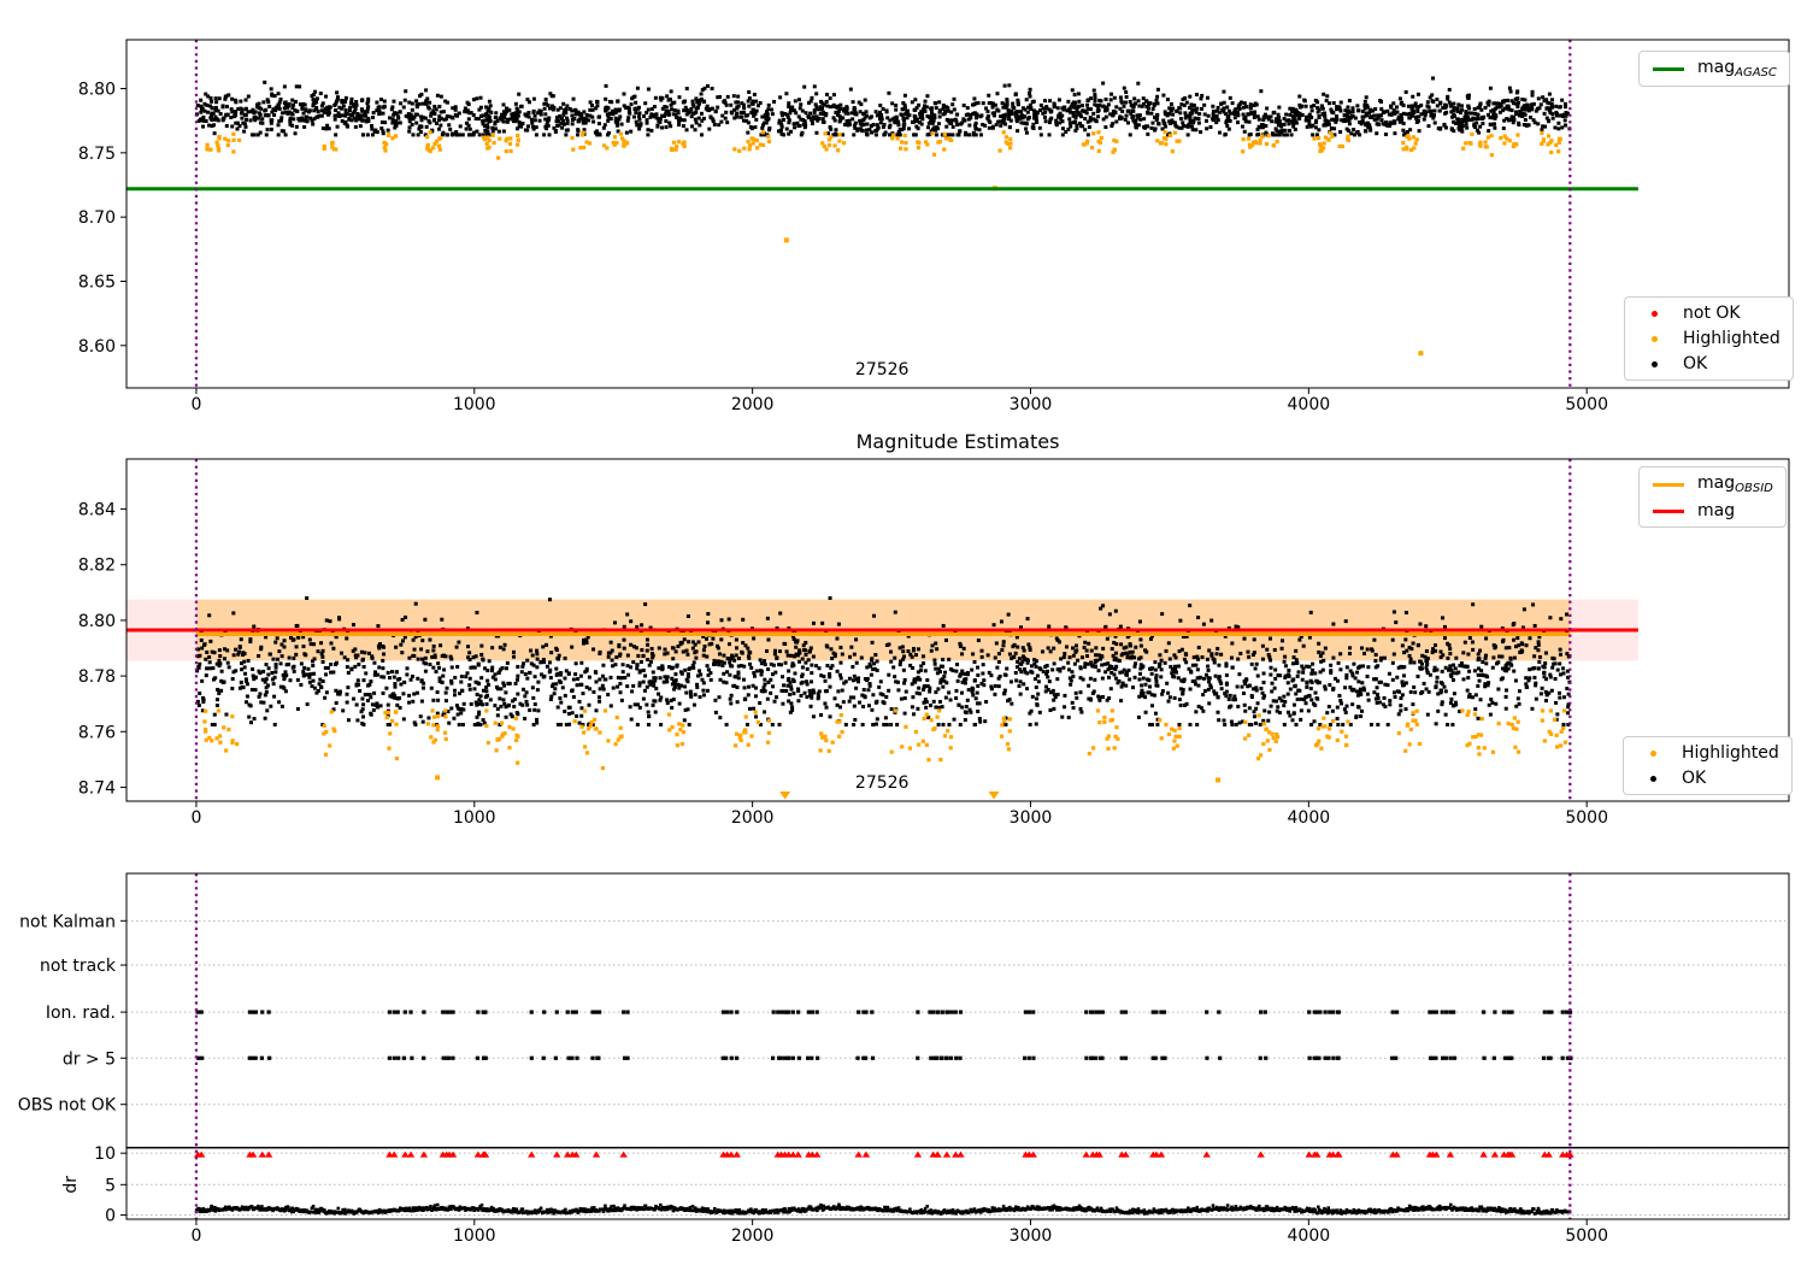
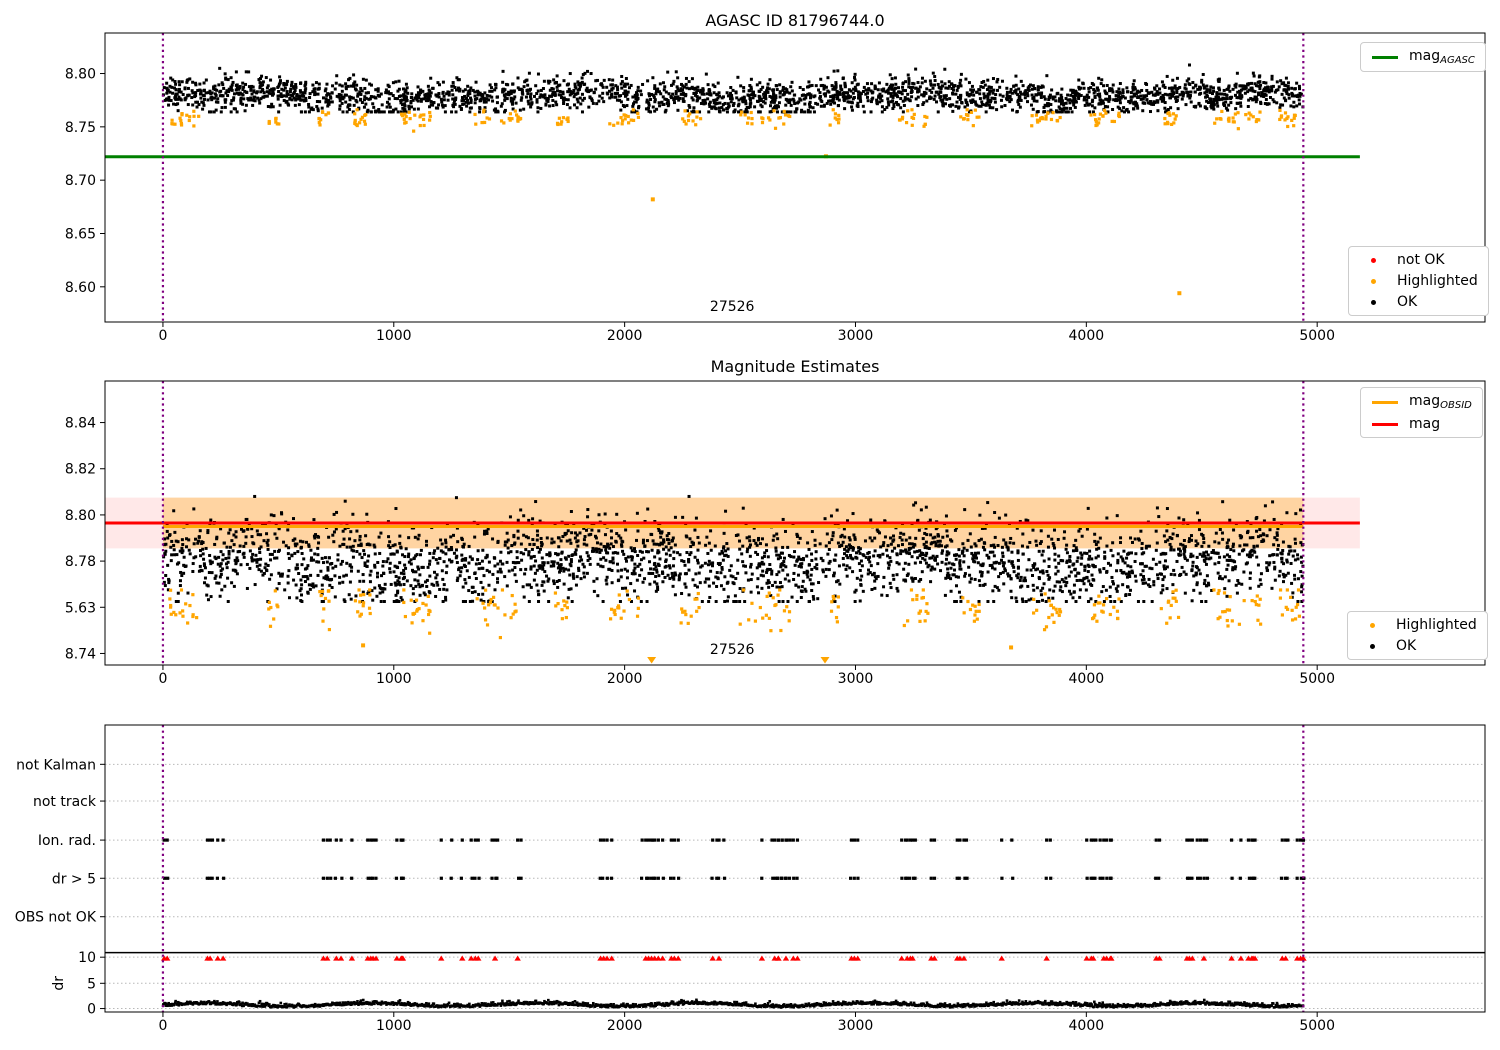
  8.60
  8.65
  8.70
  8.75
  8.80
  0
  1000
  2000
  3000
  4000
  5000
  27526
  8.74
- 8.76
+ 5.63
  8.78
  8.80
  8.82
  8.84
  0
  1000
  2000
  3000
  4000
  5000
  27526
  not Kalman
  not track
  Ion. rad.
  dr > 5
  OBS not OK
  10
  5
  0
  0
  1000
  2000
  3000
  4000
  5000
+ AGASC ID 81796744.0
  Magnitude Estimates
  magAGASC
  not OK
  Highlighted
  OK
  magOBSID
  mag
  Highlighted
  OK
